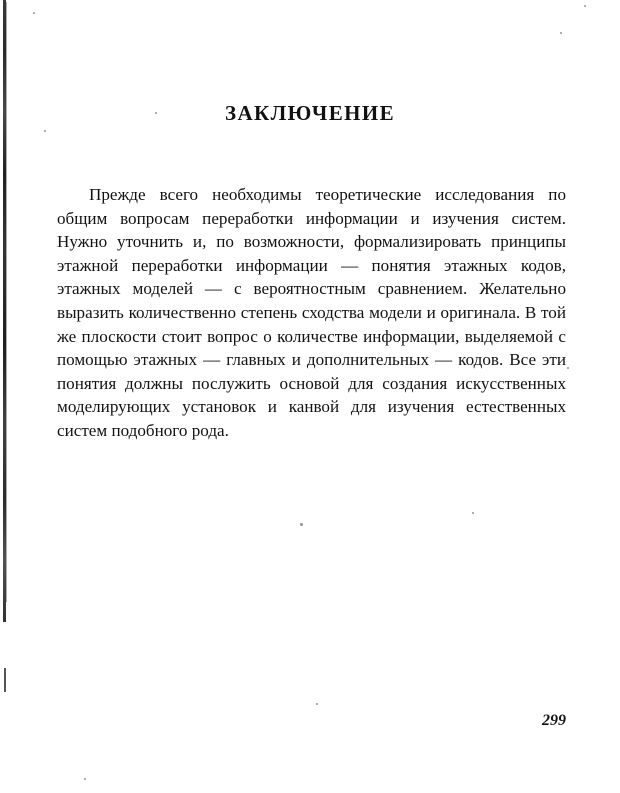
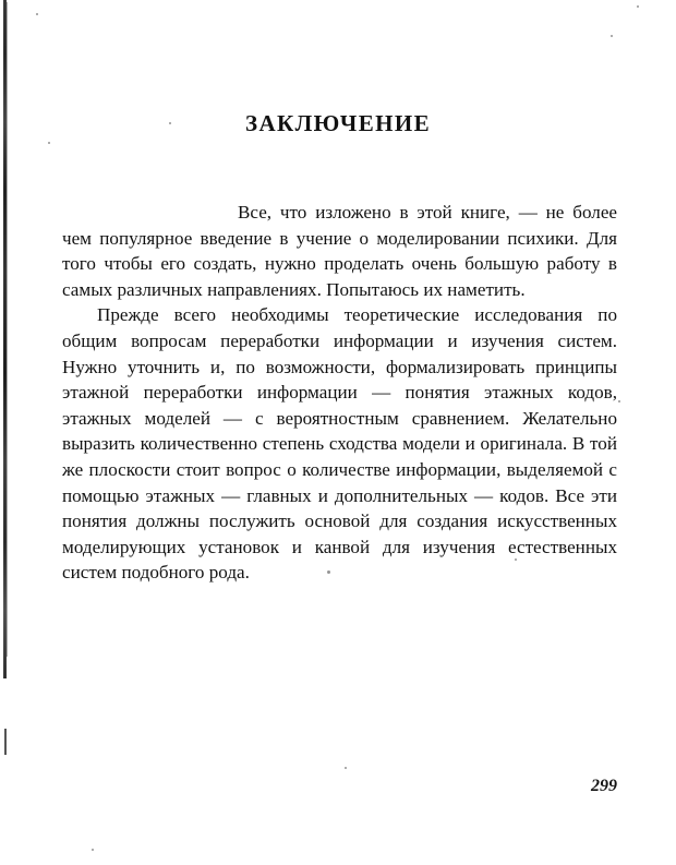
  ЗАКЛЮЧЕНИЕ
+ Все, что изложено в этой книге, — не более чем популярное введение в учение о моделировании психики. Для того чтобы его создать, нужно проделать очень большую работу в самых различных направлениях. Попытаюсь их наметить.
  Прежде всего необходимы теоретические исследования по общим вопросам переработки информации и изучения систем. Нужно уточнить и, по возможности, формализировать принципы этажной переработки информации — понятия этажных кодов, этажных моделей — с вероятностным сравнением. Желательно выразить количественно степень сходства модели и оригинала. В той же плоскости стоит вопрос о количестве информации, выделяемой с помощью этажных — главных и дополнительных — кодов. Все эти понятия должны послужить основой для создания искусственных моделирующих установок и канвой для изучения естественных систем подобного рода.
  299
